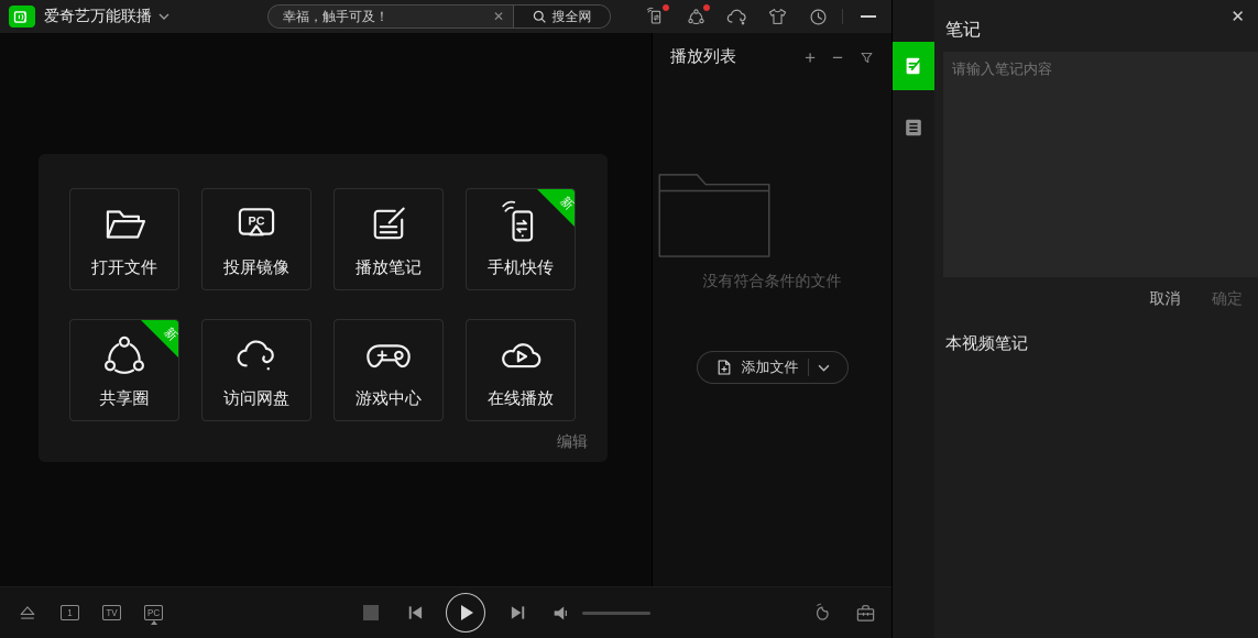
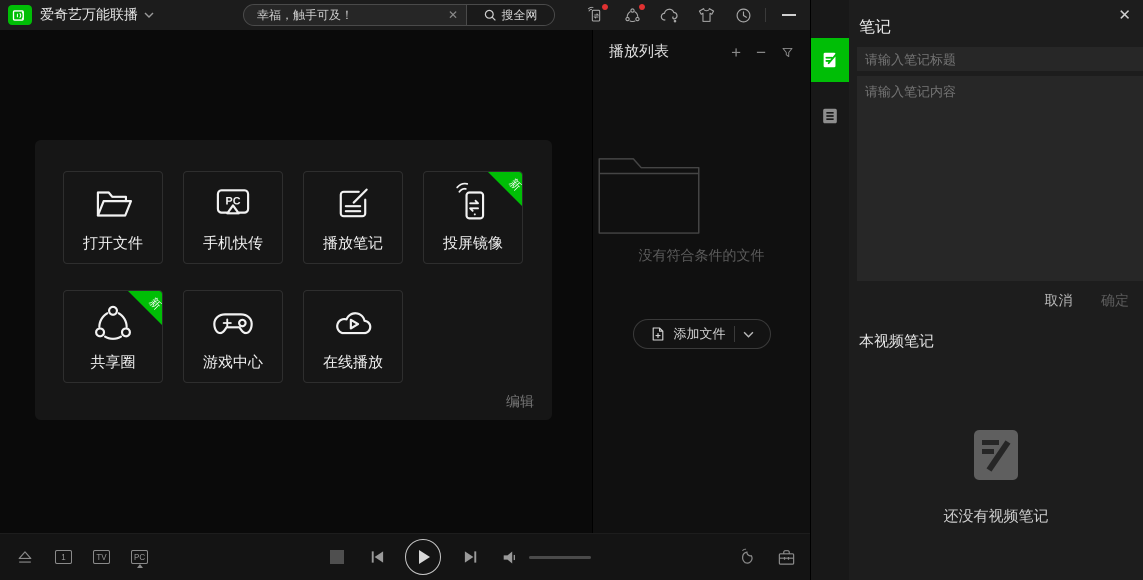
  爱奇艺万能联播
  幸福，触手可及！
  ✕
  搜全网
  打开文件
  PC
- 投屏镜像
+ 手机快传
  播放笔记
- 手机快传
+ 投屏镜像
  共享圈
- 访问网盘
  游戏中心
  在线播放
  编辑
  播放列表
  +
  −
  没有符合条件的文件
  添加文件
  1
  TV
  PC
  ✕
  笔记
+ 请输入笔记标题
  请输入笔记内容
  取消 确定
  本视频笔记
+ 还没有视频笔记
